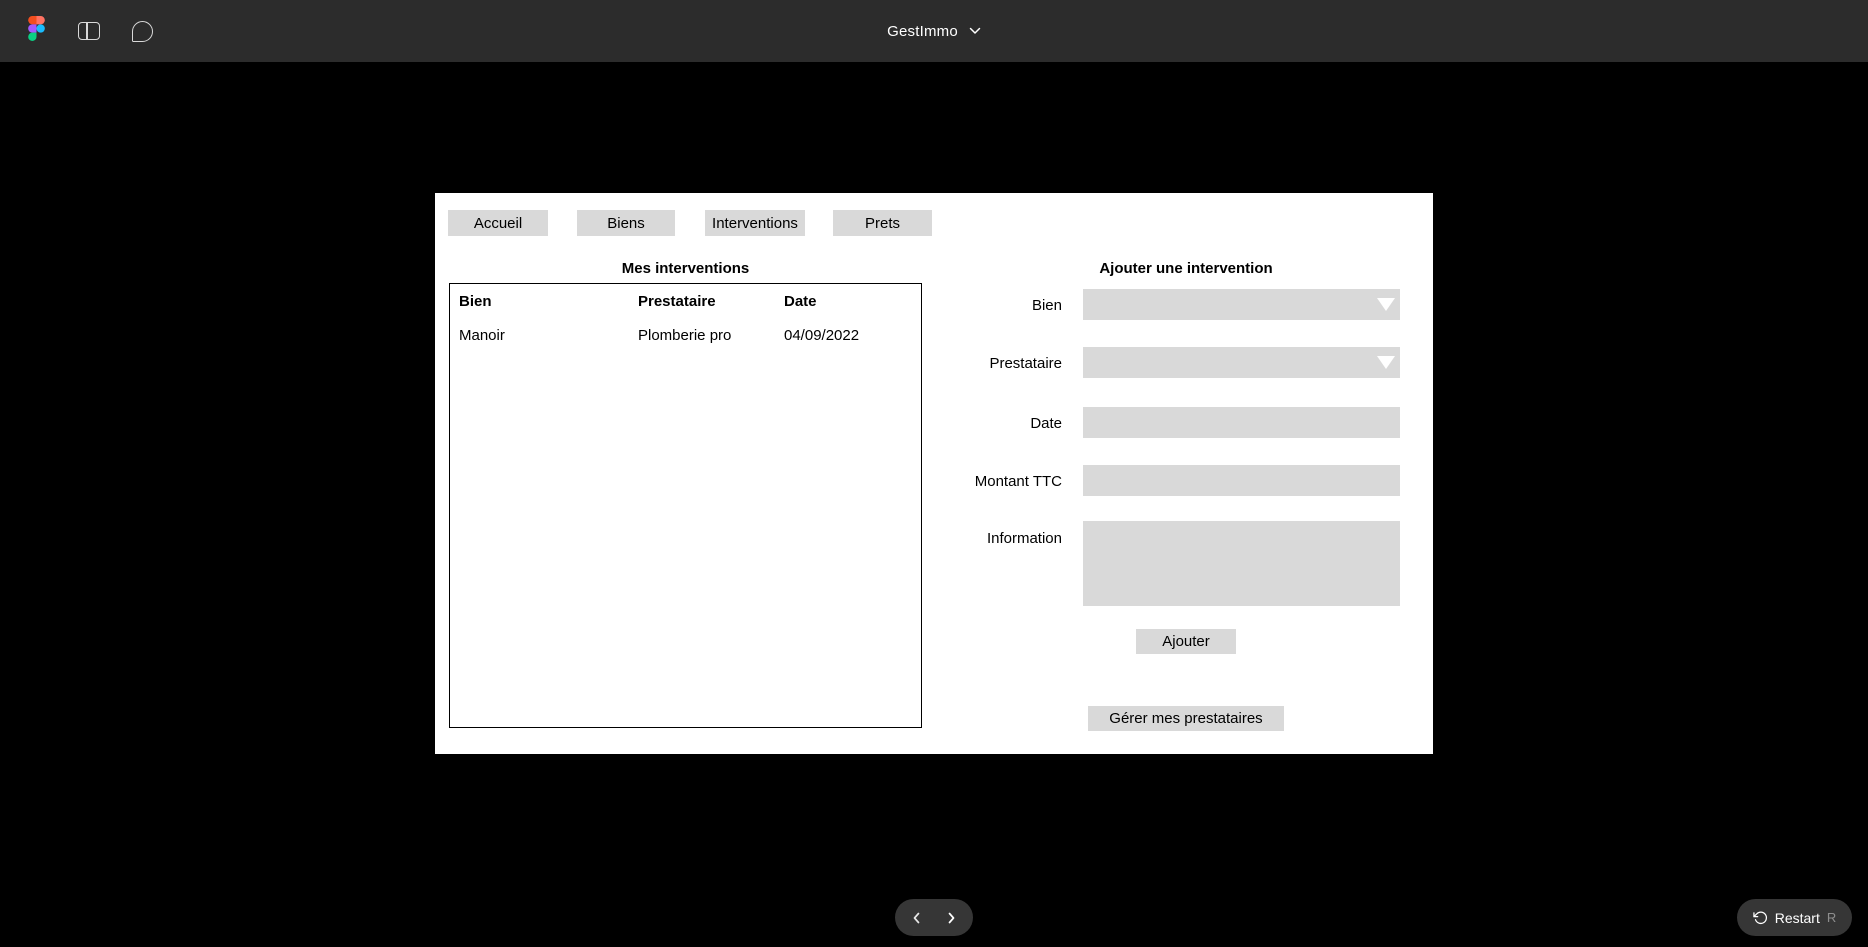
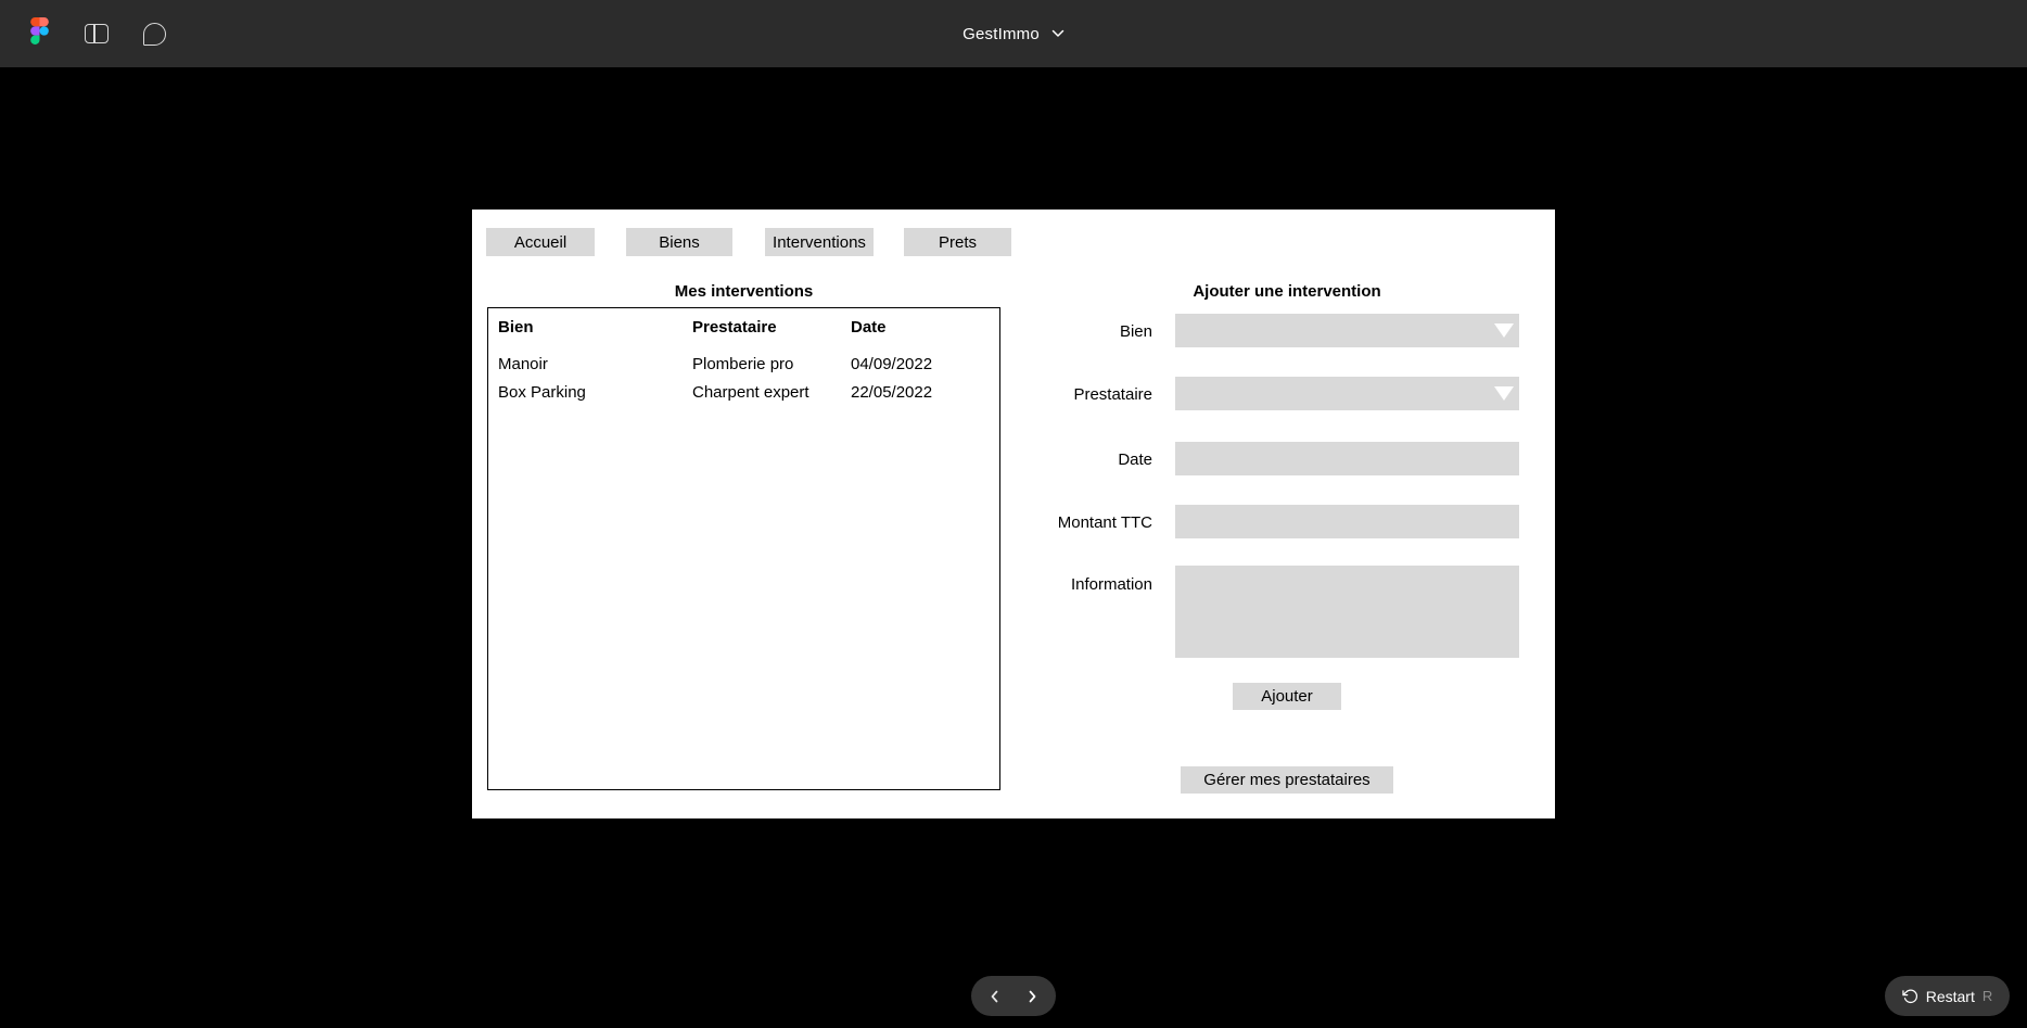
  GestImmo
  Accueil
  Biens
  Interventions
  Prets
  Mes interventions
  Bien
  Prestataire
  Date
  Manoir
  Plomberie pro
  04/09/2022
+ Box Parking
+ Charpent expert
+ 22/05/2022
  Ajouter une intervention
  Bien
  Prestataire
  Date
  Montant TTC
  Information
  Ajouter
  Gérer mes prestataires
  Restart
  R
